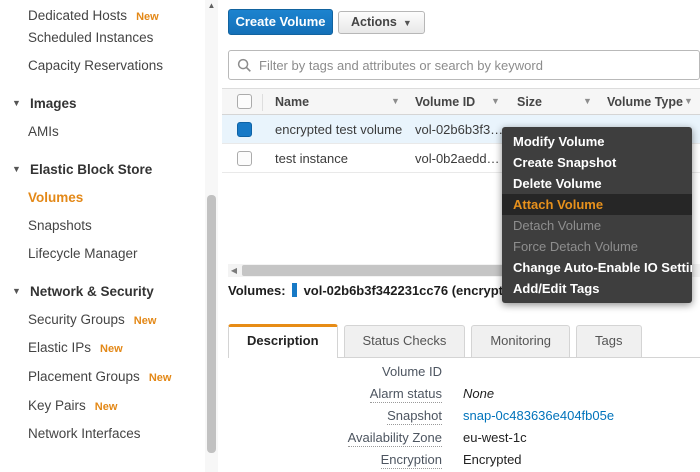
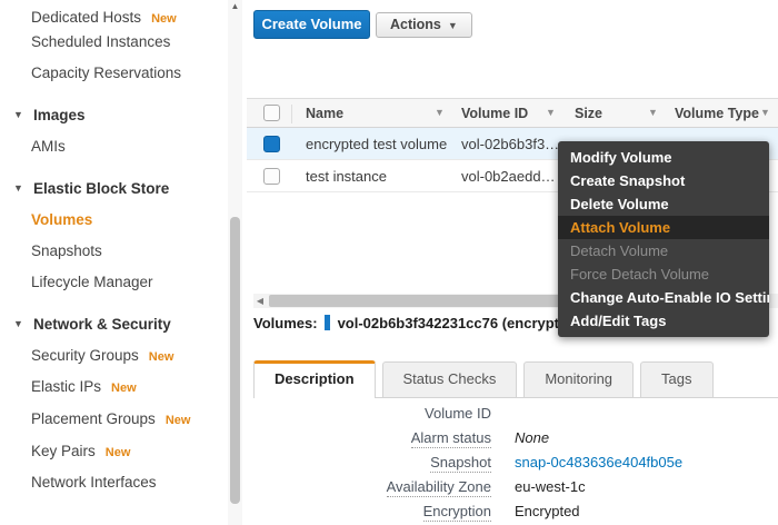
  Dedicated Hosts New
  Scheduled Instances
  Capacity Reservations
  ▼
  Images
  AMIs
  ▼
  Elastic Block Store
  Volumes
  Snapshots
  Lifecycle Manager
  ▼
  Network & Security
  Security Groups New
  Elastic IPs New
  Placement Groups New
  Key Pairs New
  Network Interfaces
  ▲
  Create Volume
  Actions ▼
- Filter by tags and attributes or search by keyword
  Name
  ▼
  Volume ID
  ▼
  Size
  ▼
  Volume Type
  ▼
  encrypted test volume
  vol-02b6b3f3…
  test instance
  vol-0b2aedd…
  ◀
  Volumes: vol-02b6b3f342231cc76 (encrypt
  Description
  Status Checks
  Monitoring
  Tags
  Volume ID
  Alarm status
  None
  Snapshot
  snap-0c483636e404fb05e
  Availability Zone
  eu-west-1c
  Encryption
  Encrypted
  Modify Volume
  Create Snapshot
  Delete Volume
  Attach Volume
  Detach Volume
  Force Detach Volume
  Change Auto-Enable IO Setti
  Add/Edit Tags
